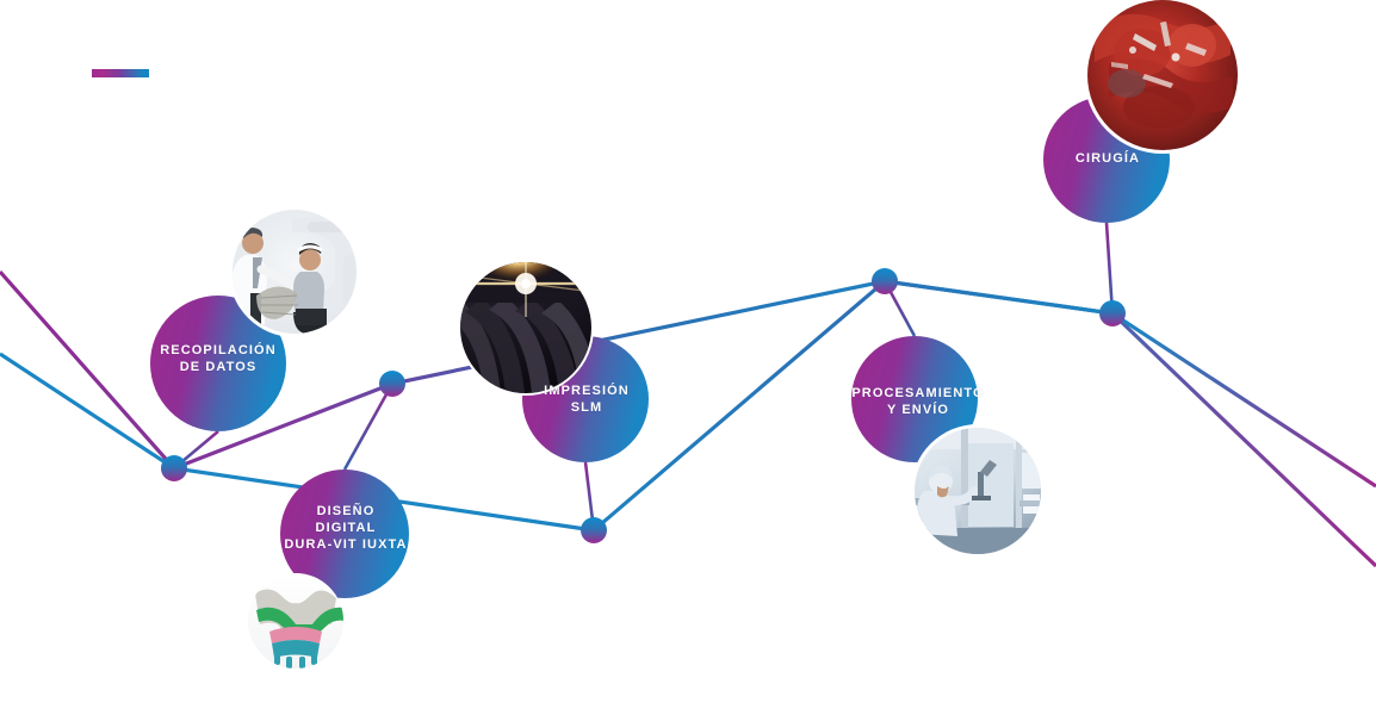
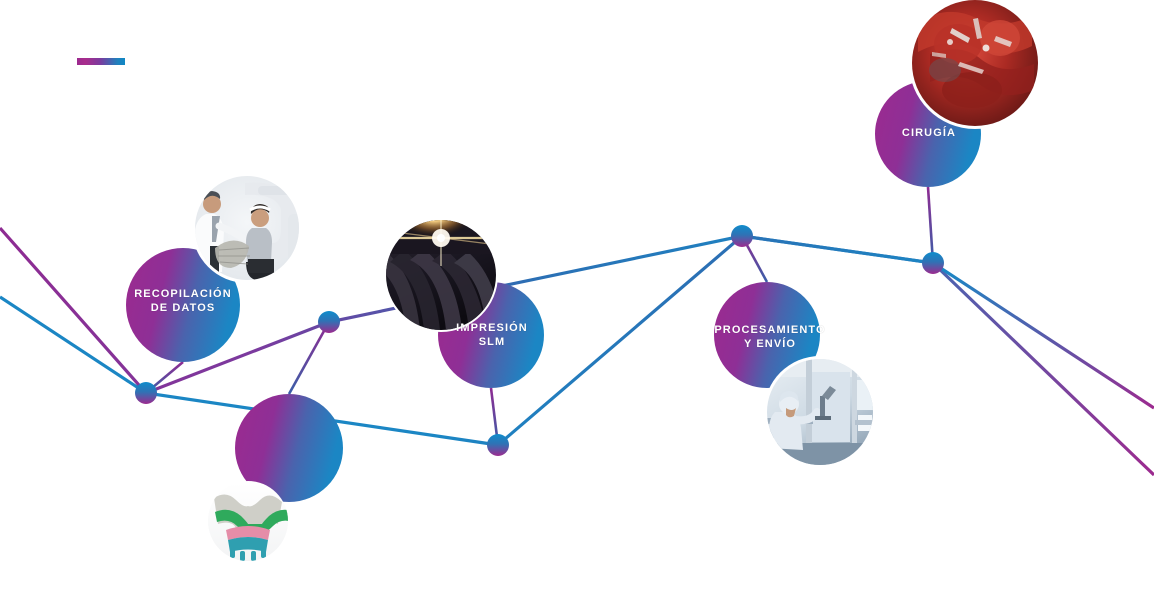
  RECOPILACIÓN
  DE DATOS
- DISEÑO
- DIGITAL
- DURA-VIT IUXTA
  IMPRESIÓN
  SLM
  PROCESAMIENTO
  Y ENVÍO
  CIRUGÍA
